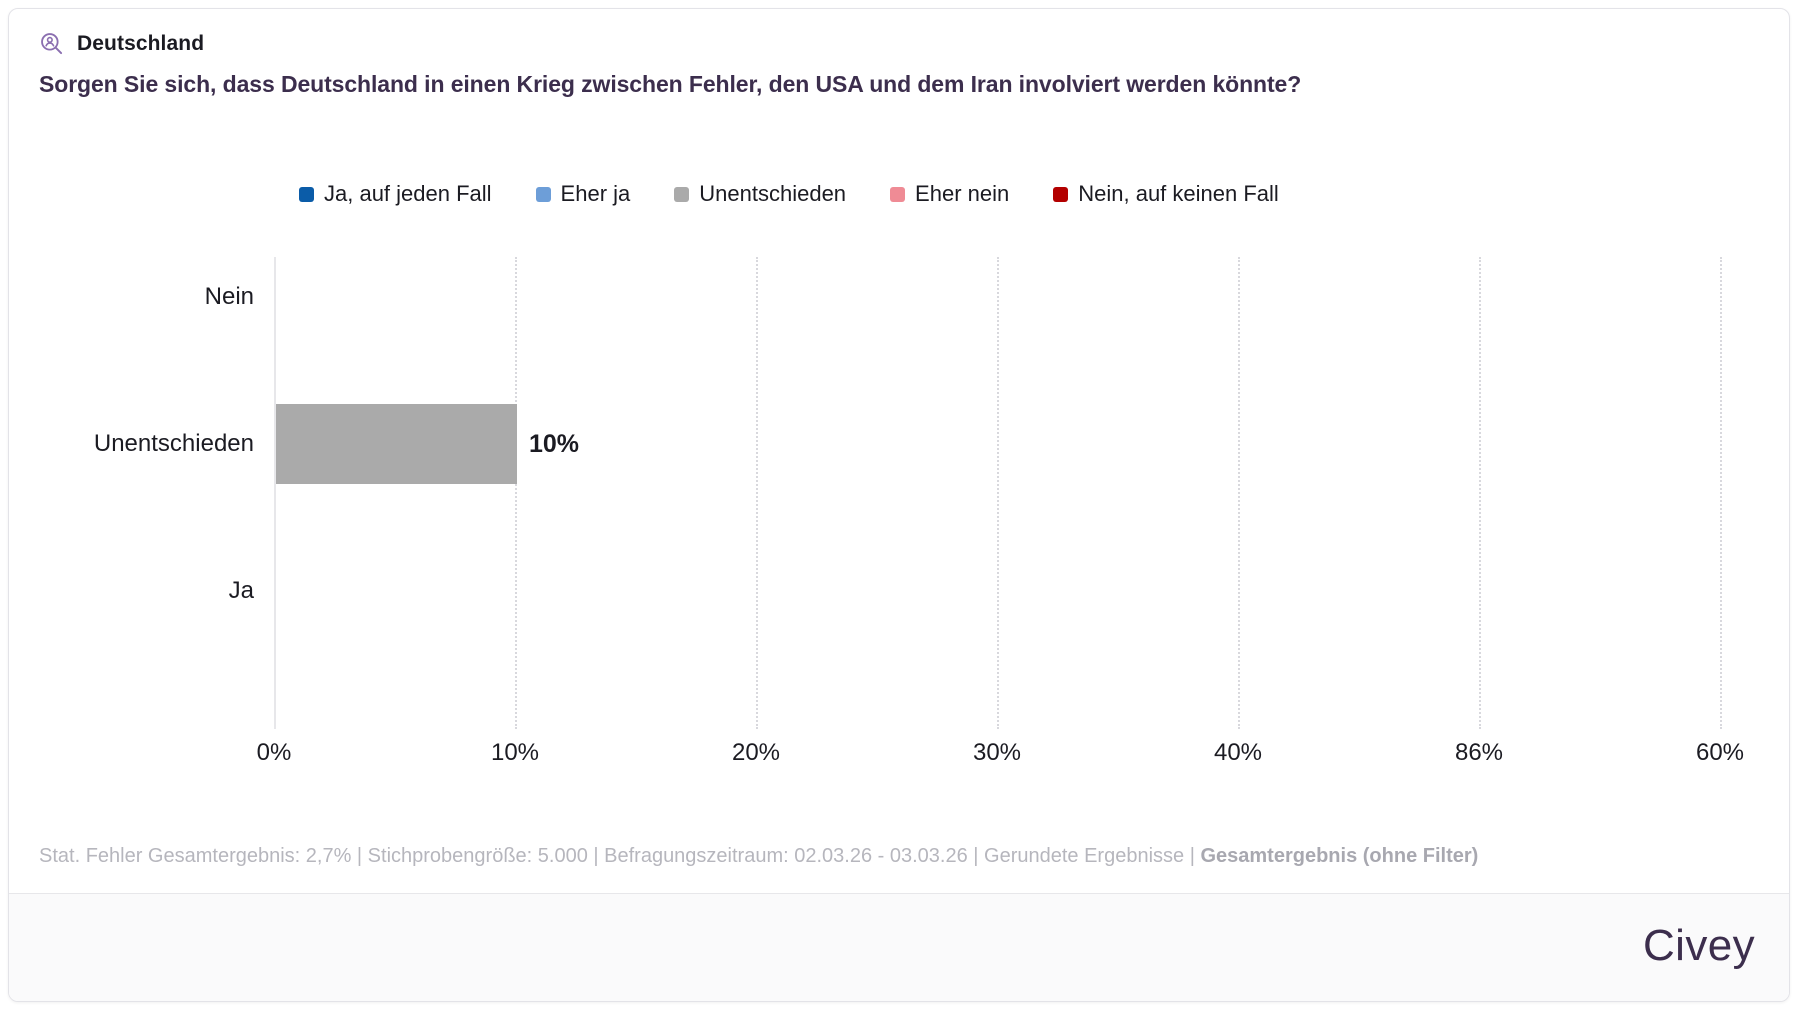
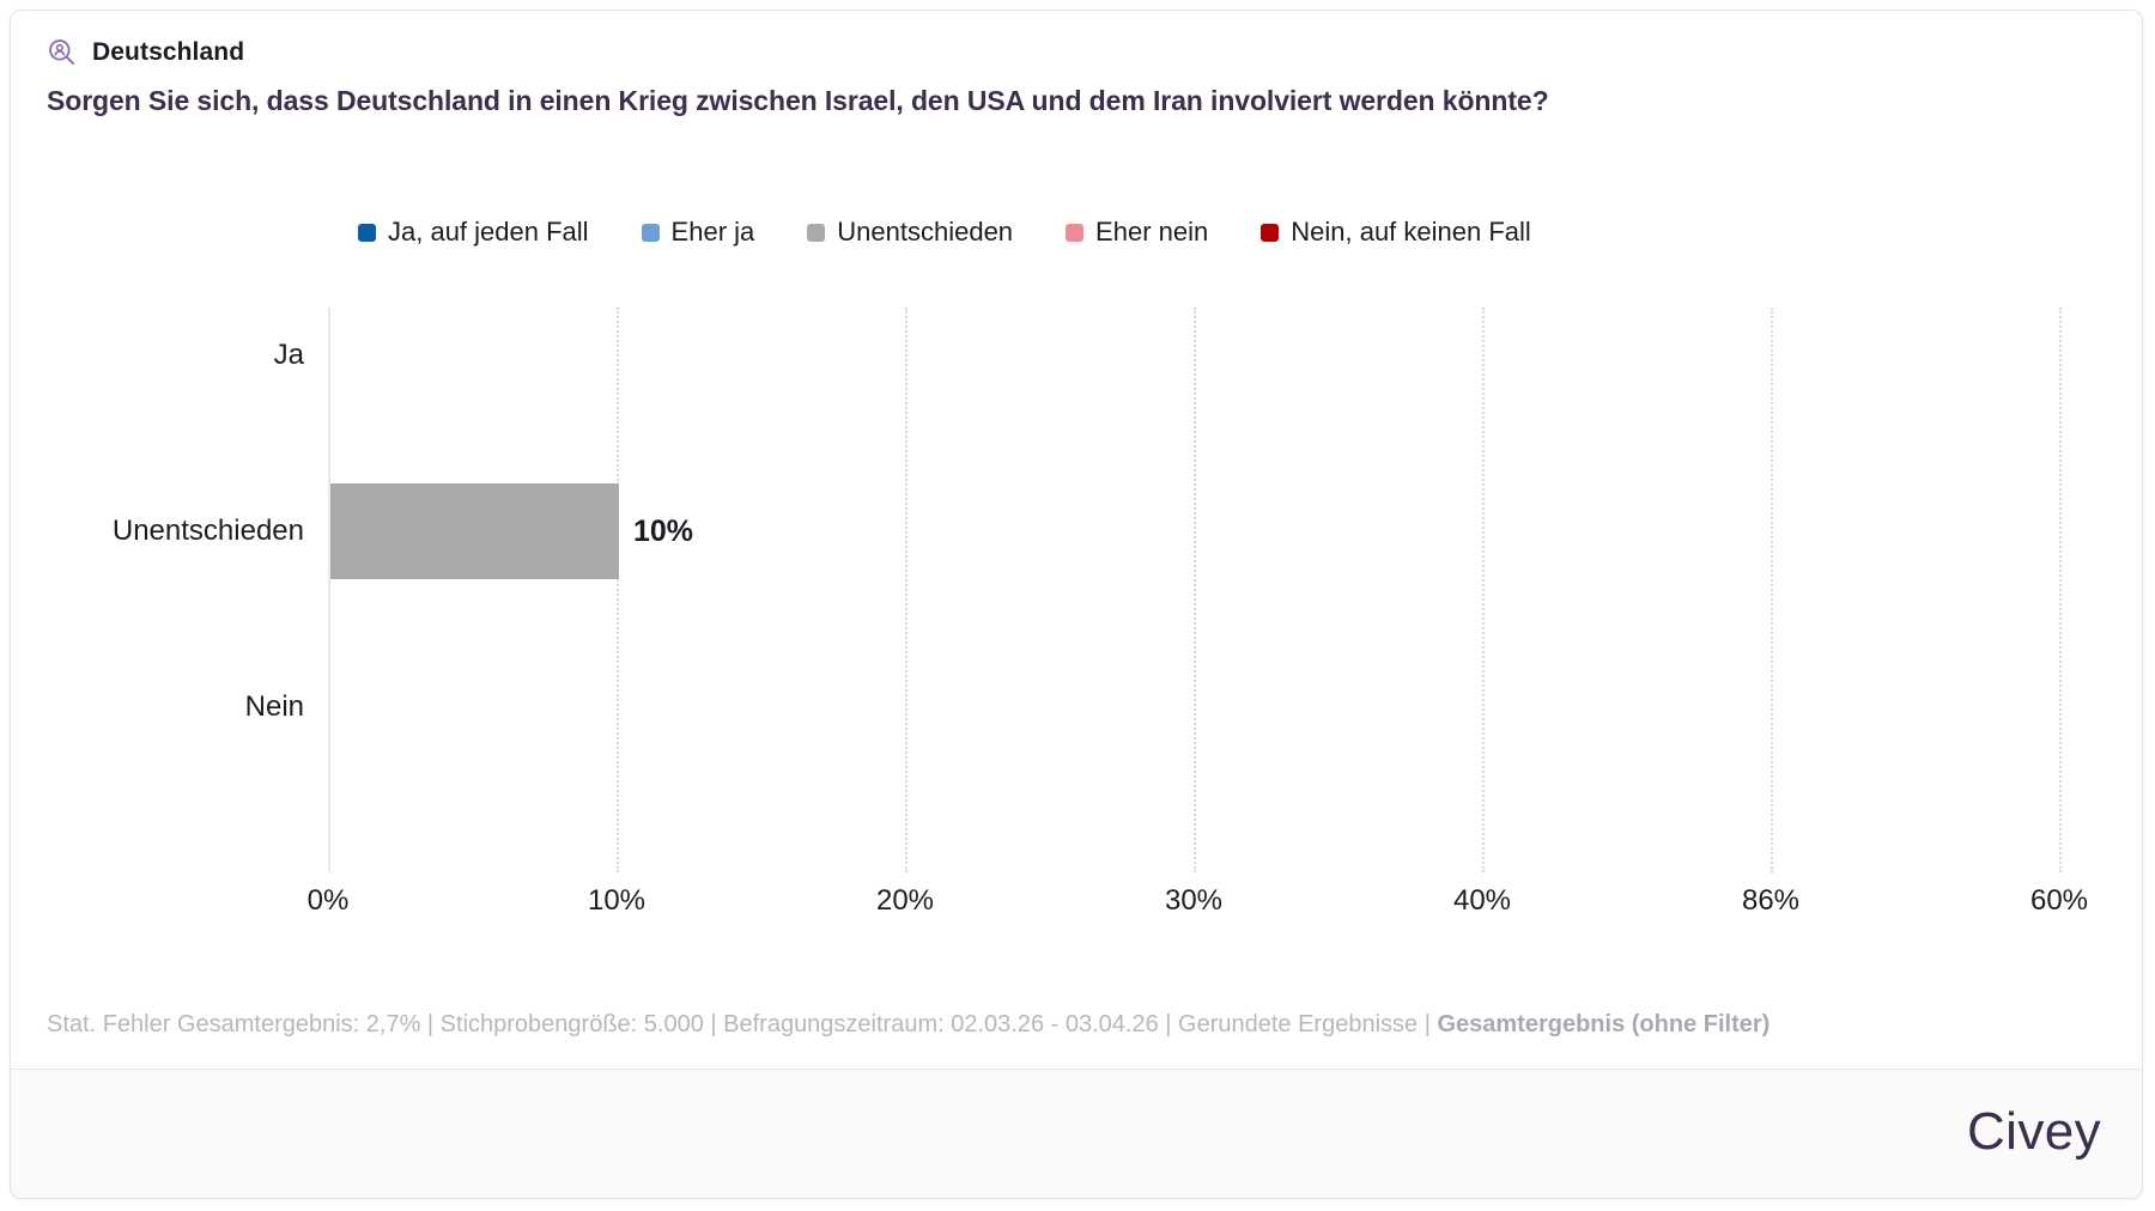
  Deutschland
- Sorgen Sie sich, dass Deutschland in einen Krieg zwischen Fehler, den USA und dem Iran involviert werden könnte?
+ Sorgen Sie sich, dass Deutschland in einen Krieg zwischen Israel, den USA und dem Iran involviert werden könnte?
  Ja, auf jeden Fall
  Eher ja
  Unentschieden
  Eher nein
  Nein, auf keinen Fall
- Nein
+ Ja
  Unentschieden
- Ja
+ Nein
  10%
  0%
  10%
  20%
  30%
  40%
  86%
  60%
- Stat. Fehler Gesamtergebnis: 2,7% | Stichprobengröße: 5.000 | Befragungszeitraum: 02.03.26 - 03.03.26 | Gerundete Ergebnisse | Gesamtergebnis (ohne Filter)
+ Stat. Fehler Gesamtergebnis: 2,7% | Stichprobengröße: 5.000 | Befragungszeitraum: 02.03.26 - 03.04.26 | Gerundete Ergebnisse | Gesamtergebnis (ohne Filter)
  Civey
